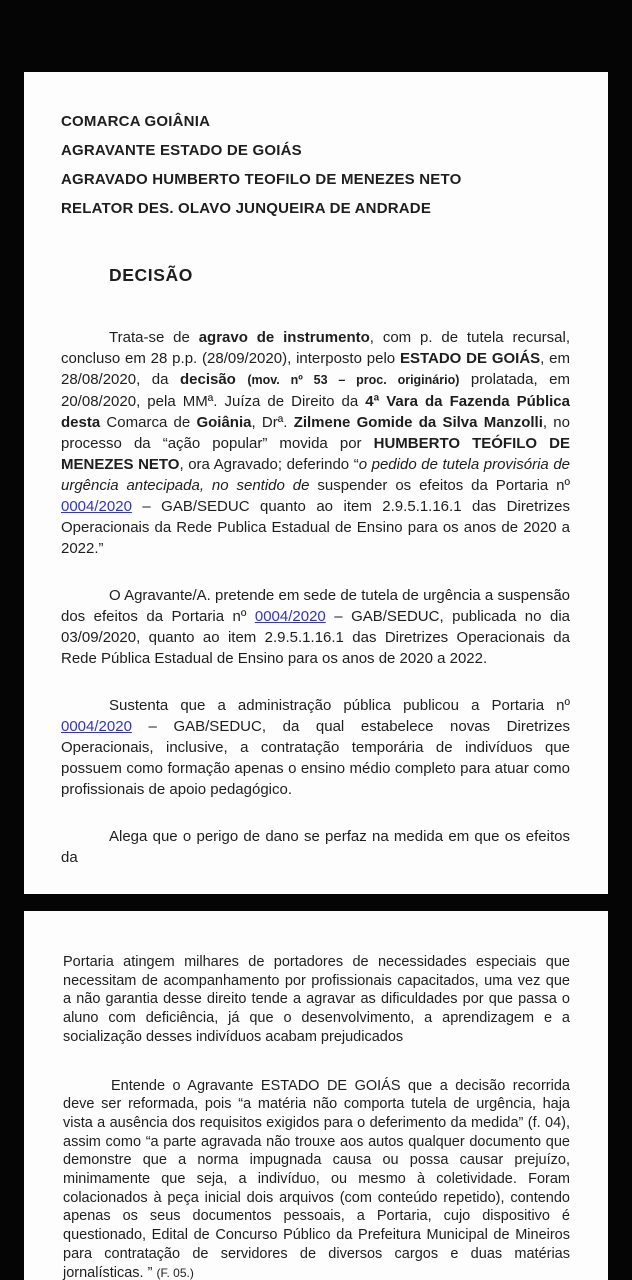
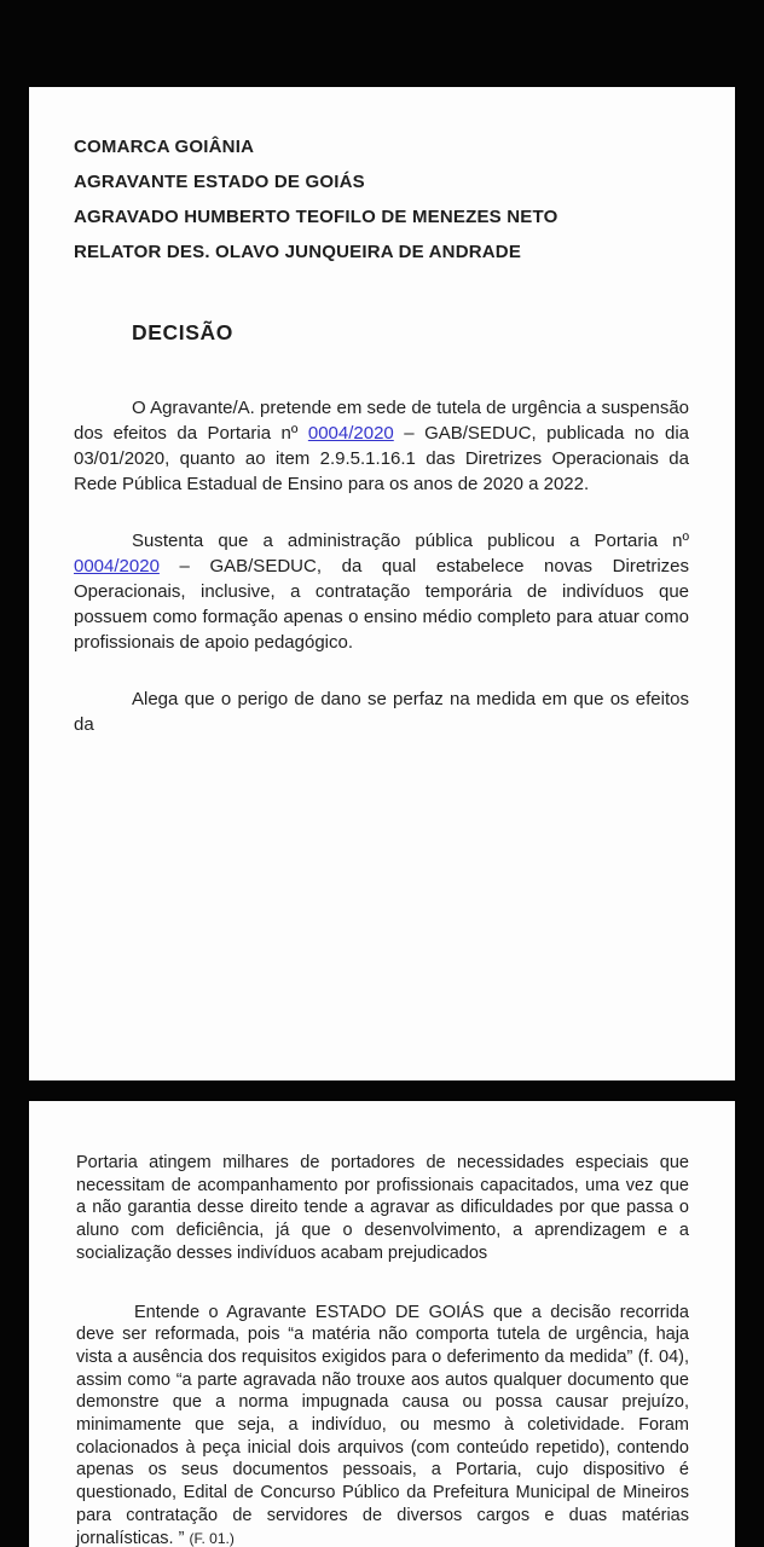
  COMARCA GOIÂNIA
  AGRAVANTE ESTADO DE GOIÁS
  AGRAVADO HUMBERTO TEOFILO DE MENEZES NETO
  RELATOR DES. OLAVO JUNQUEIRA DE ANDRADE
  DECISÃO
- Trata-se de agravo de instrumento, com p. de tutela recursal, concluso em 28 p.p. (28/09/2020), interposto pelo ESTADO DE GOIÁS, em 28/08/2020, da decisão (mov. nº 53 – proc. originário) prolatada, em 20/08/2020, pela MMª. Juíza de Direito da 4ª Vara da Fazenda Pública desta Comarca de Goiânia, Drª. Zilmene Gomide da Silva Manzolli, no processo da “ação popular” movida por HUMBERTO TEÓFILO DE MENEZES NETO, ora Agravado; deferindo “o pedido de tutela provisória de urgência antecipada, no sentido de suspender os efeitos da Portaria nº 0004/2020 – GAB/SEDUC quanto ao item 2.9.5.1.16.1 das Diretrizes Operacionais da Rede Publica Estadual de Ensino para os anos de 2020 a 2022.”
- O Agravante/A. pretende em sede de tutela de urgência a suspensão dos efeitos da Portaria nº 0004/2020 – GAB/SEDUC, publicada no dia 03/09/2020, quanto ao item 2.9.5.1.16.1 das Diretrizes Operacionais da Rede Pública Estadual de Ensino para os anos de 2020 a 2022.
+ O Agravante/A. pretende em sede de tutela de urgência a suspensão dos efeitos da Portaria nº 0004/2020 – GAB/SEDUC, publicada no dia 03/01/2020, quanto ao item 2.9.5.1.16.1 das Diretrizes Operacionais da Rede Pública Estadual de Ensino para os anos de 2020 a 2022.
  Sustenta que a administração pública publicou a Portaria nº 0004/2020 – GAB/SEDUC, da qual estabelece novas Diretrizes Operacionais, inclusive, a contratação temporária de indivíduos que possuem como formação apenas o ensino médio completo para atuar como profissionais de apoio pedagógico.
  Alega que o perigo de dano se perfaz na medida em que os efeitos da
  Portaria atingem milhares de portadores de necessidades especiais que necessitam de acompanhamento por profissionais capacitados, uma vez que a não garantia desse direito tende a agravar as dificuldades por que passa o aluno com deficiência, já que o desenvolvimento, a aprendizagem e a socialização desses indivíduos acabam prejudicados
- Entende o Agravante ESTADO DE GOIÁS que a decisão recorrida deve ser reformada, pois “a matéria não comporta tutela de urgência, haja vista a ausência dos requisitos exigidos para o deferimento da medida” (f. 04), assim como “a parte agravada não trouxe aos autos qualquer documento que demonstre que a norma impugnada causa ou possa causar prejuízo, minimamente que seja, a indivíduo, ou mesmo à coletividade. Foram colacionados à peça inicial dois arquivos (com conteúdo repetido), contendo apenas os seus documentos pessoais, a Portaria, cujo dispositivo é questionado, Edital de Concurso Público da Prefeitura Municipal de Mineiros para contratação de servidores de diversos cargos e duas matérias jornalísticas. ” (F. 05.)
+ Entende o Agravante ESTADO DE GOIÁS que a decisão recorrida deve ser reformada, pois “a matéria não comporta tutela de urgência, haja vista a ausência dos requisitos exigidos para o deferimento da medida” (f. 04), assim como “a parte agravada não trouxe aos autos qualquer documento que demonstre que a norma impugnada causa ou possa causar prejuízo, minimamente que seja, a indivíduo, ou mesmo à coletividade. Foram colacionados à peça inicial dois arquivos (com conteúdo repetido), contendo apenas os seus documentos pessoais, a Portaria, cujo dispositivo é questionado, Edital de Concurso Público da Prefeitura Municipal de Mineiros para contratação de servidores de diversos cargos e duas matérias jornalísticas. ” (F. 01.)
